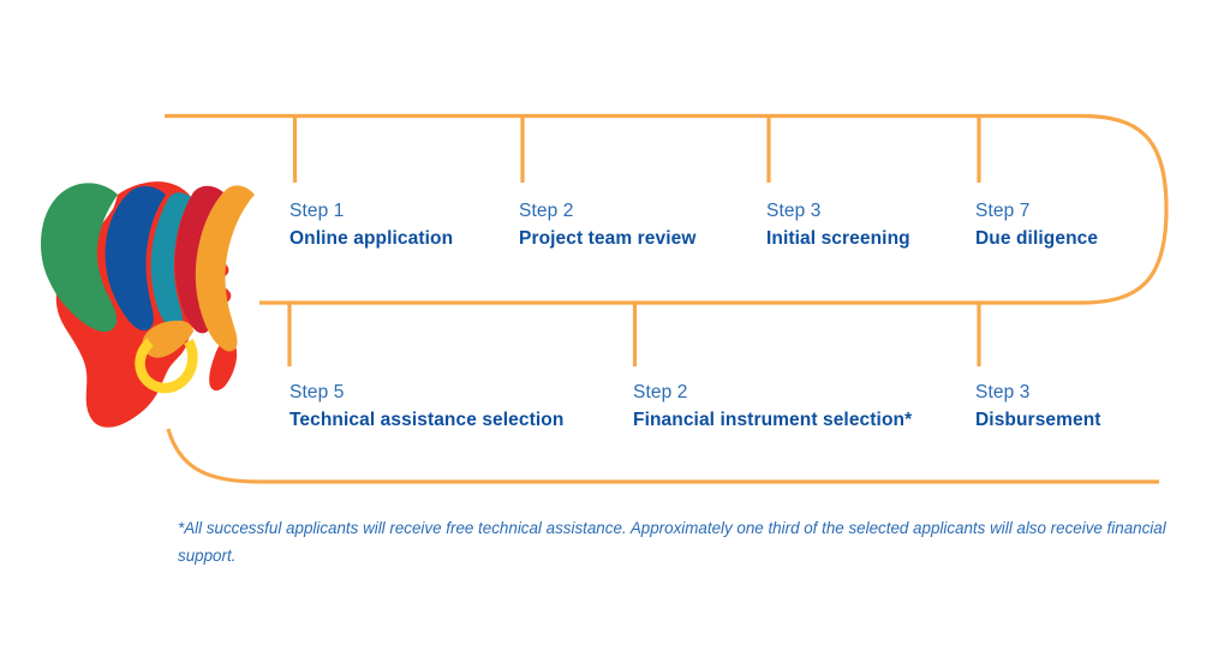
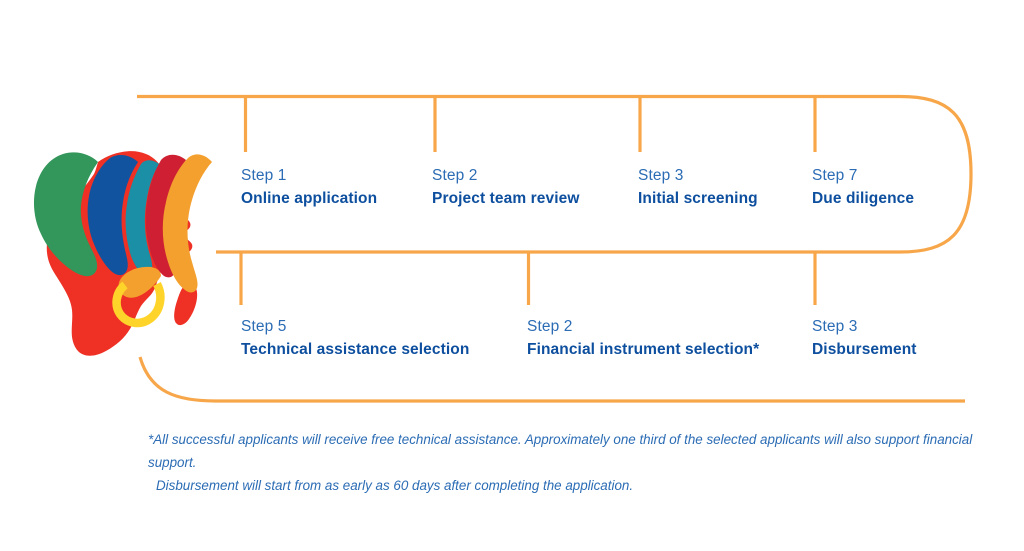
  Step 1
  Online application
  Step 2
  Project team review
  Step 3
  Initial screening
  Step 7
  Due diligence
  Step 5
  Technical assistance selection
  Step 2
  Financial instrument selection*
  Step 3
  Disbursement
- *All successful applicants will receive free technical assistance. Approximately one third of the selected applicants will also receive financial support.
+ *All successful applicants will receive free technical assistance. Approximately one third of the selected applicants will also support financial support.
+ Disbursement will start from as early as 60 days after completing the application.
